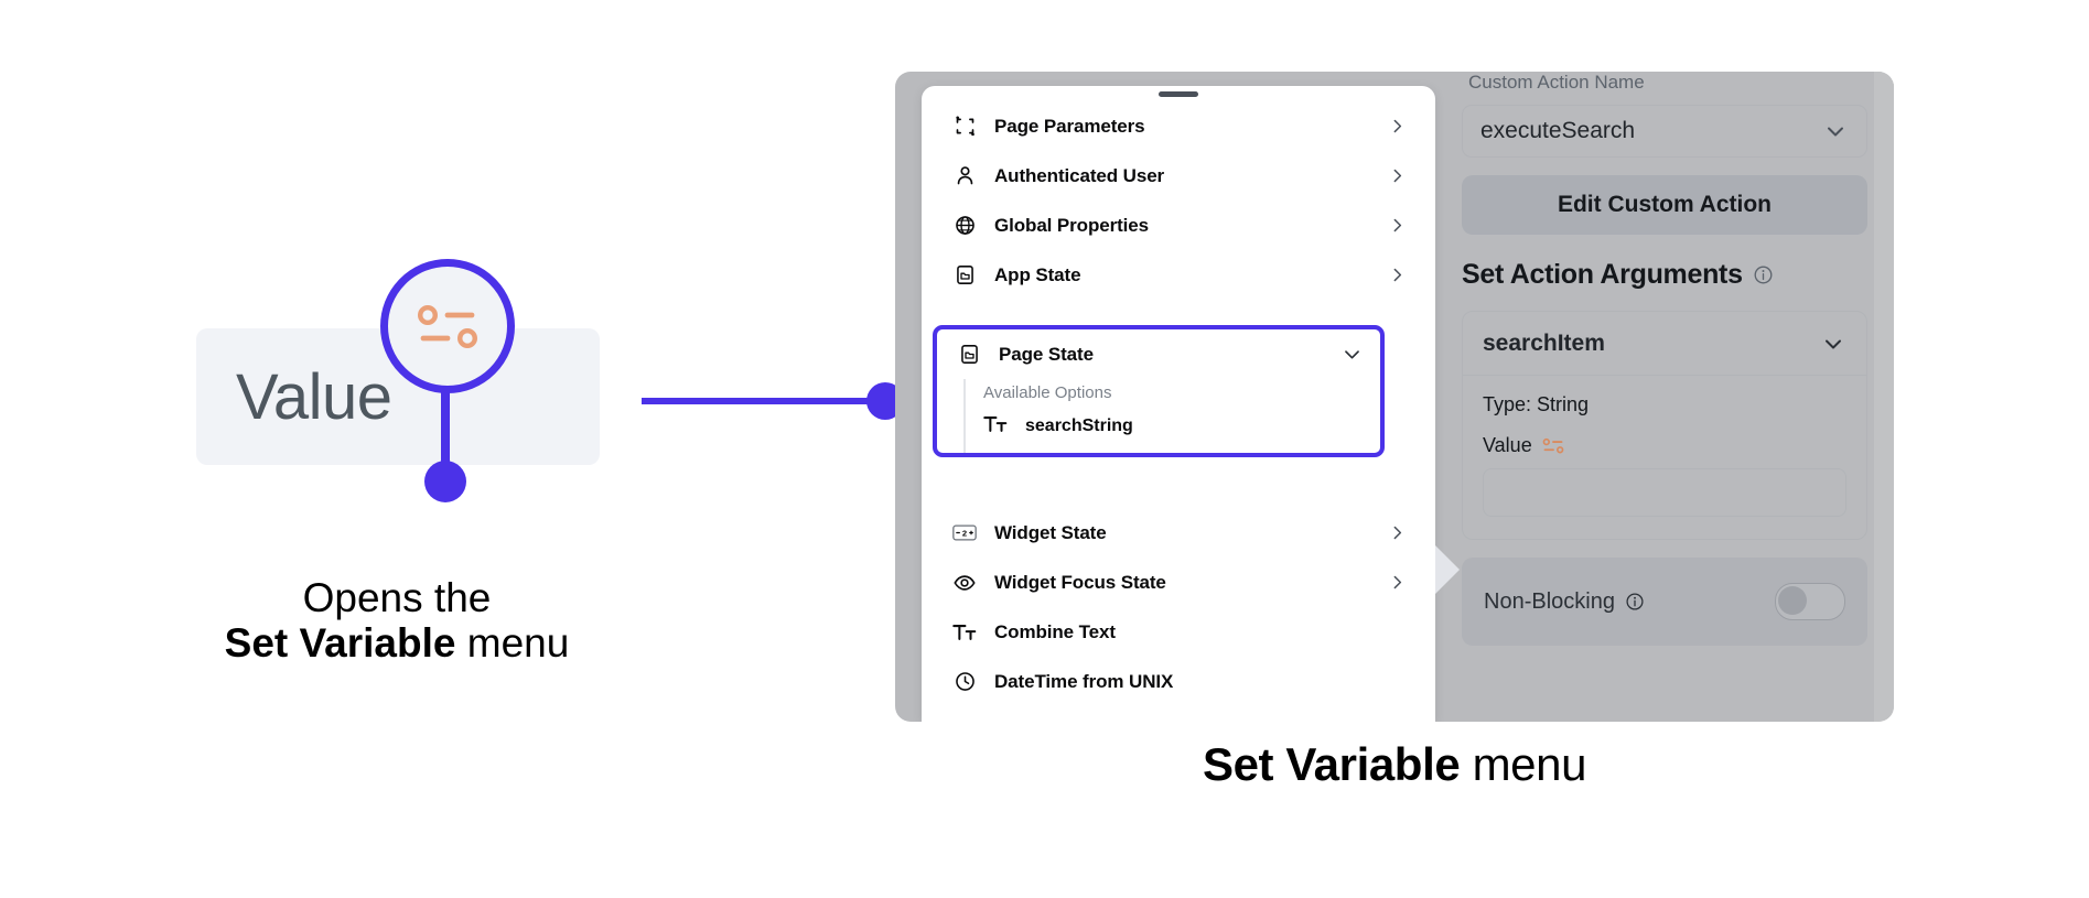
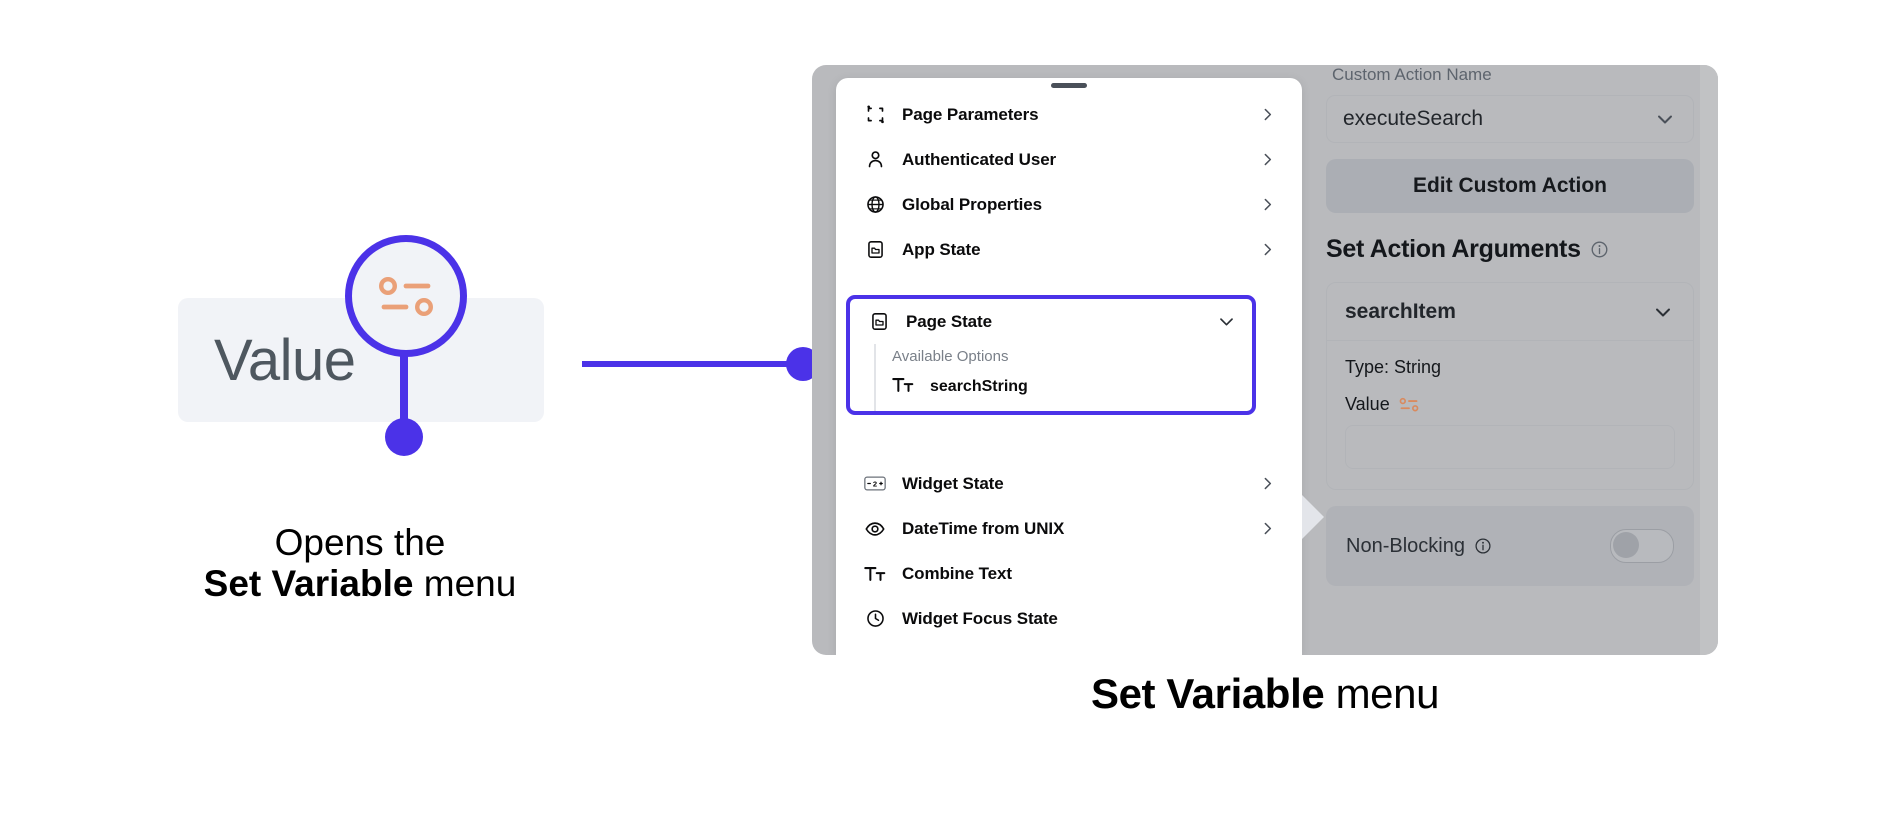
  Value
  Opens the
  Set Variable menu
  Custom Action Name
  executeSearch
  Edit Custom Action
  Set Action Arguments
  searchItem
  Type: String
  Value
  Non-Blocking
  Page Parameters
  Authenticated User
  Global Properties
  App State
  2
  Widget State
- Widget Focus State
+ DateTime from UNIX
  Combine Text
- DateTime from UNIX
+ Widget Focus State
  Page State
  Available Options
  searchString
  Set Variable menu
